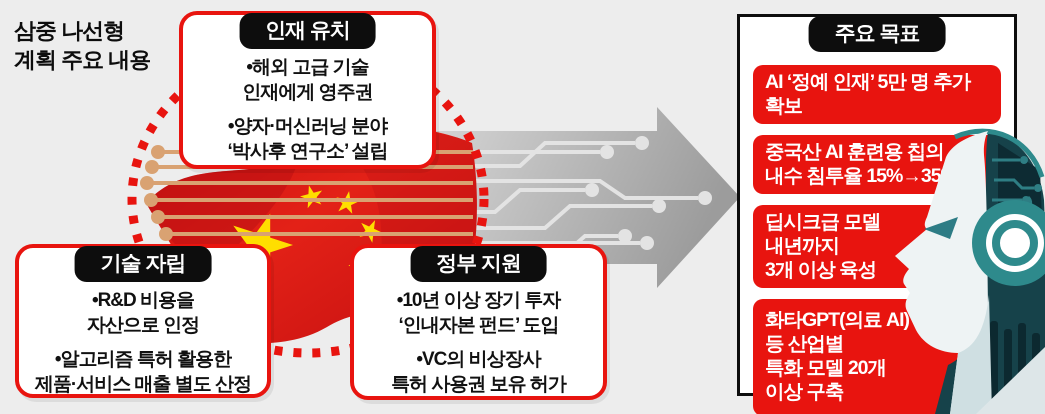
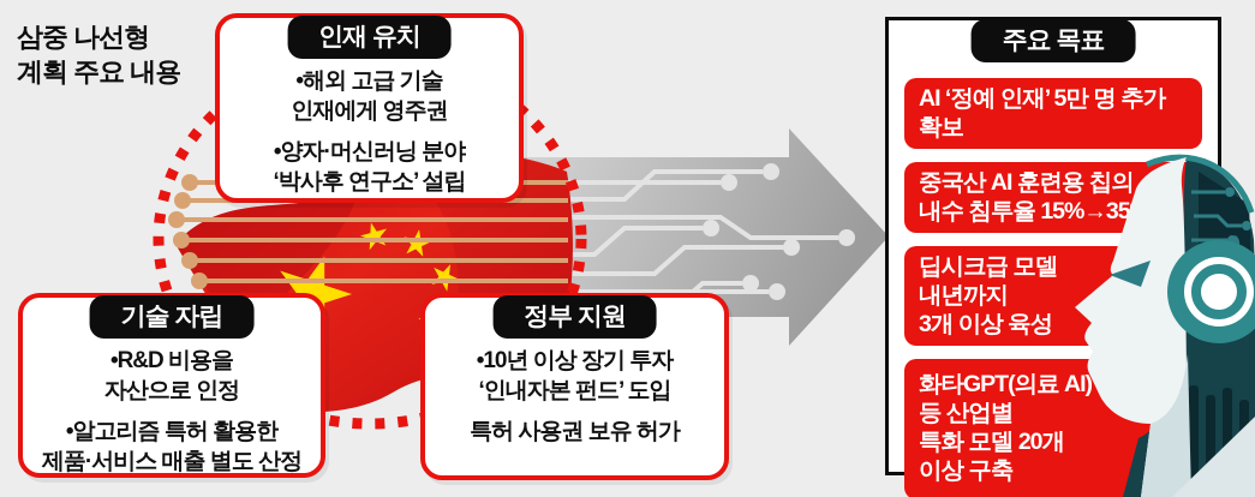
  삼중 나선형
  계획 주요 내용
  인재 유치
  •해외 고급 기술
  인재에게 영주권
  •양자·머신러닝 분야
  ‘박사후 연구소’ 설립
  기술 자립
  •R&D 비용을
  자산으로 인정
  •알고리즘 특허 활용한
  제품·서비스 매출 별도 산정
  정부 지원
  •10년 이상 장기 투자
  ‘인내자본 펀드’ 도입
- •VC의 비상장사
  특허 사용권 보유 허가
  주요 목표
  AI ‘정예 인재’ 5만 명 추가 확보
  중국산 AI 훈련용 칩의
  내수 침투율 15%→35
  딥시크급 모델
  내년까지
  3개 이상 육성
  화타GPT(의료 AI)
  등 산업별
  특화 모델 20개
  이상 구축
